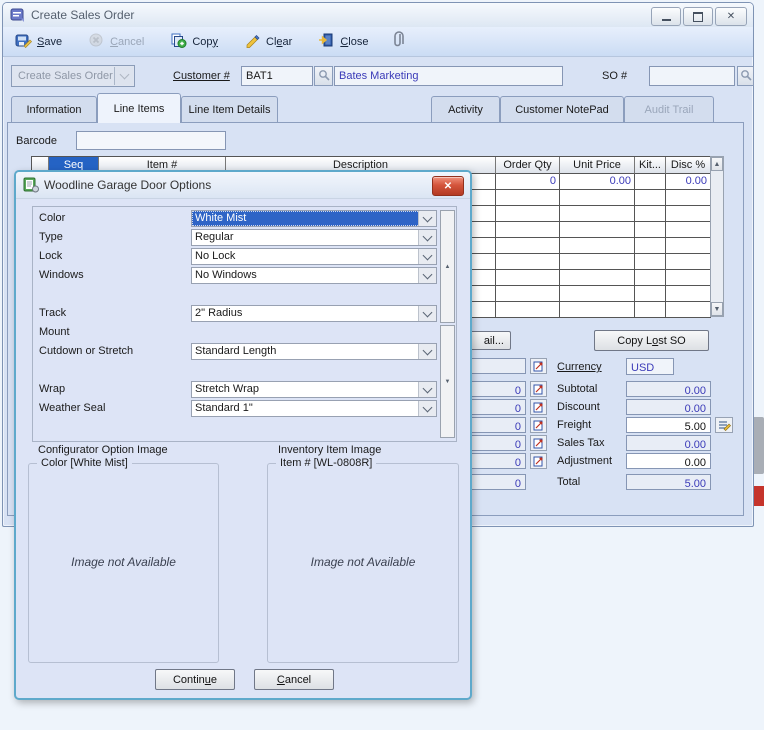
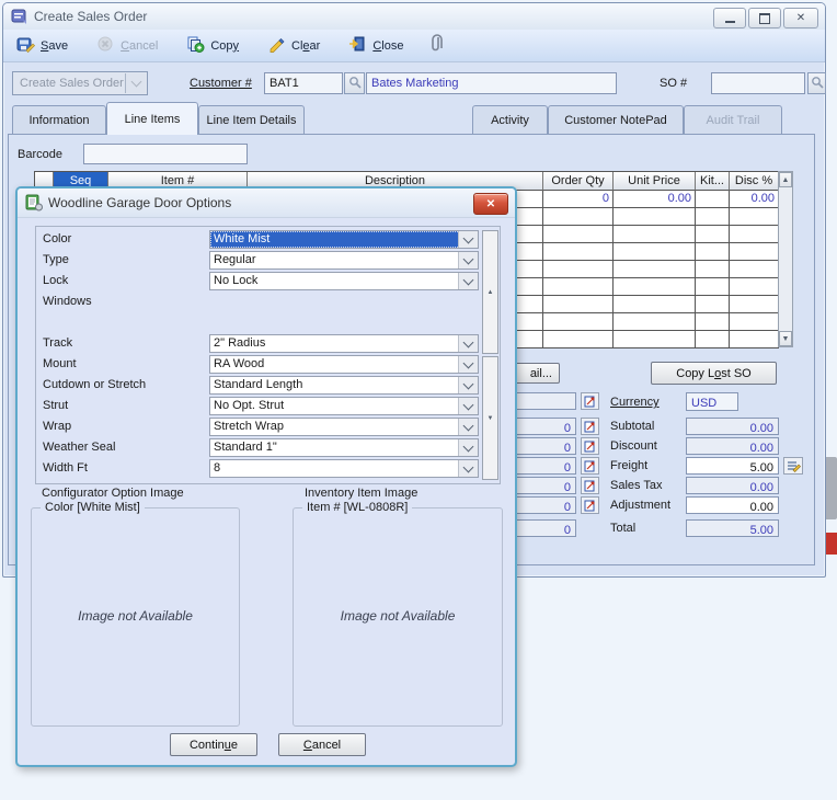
  Create Sales Order
  ✕
  Save
  Cancel
  Copy
  Clear
  Close
  Create Sales Order
  Customer #
  BAT1
  Bates Marketing
  SO #
  Information
  Line Items
  Line Item Details
  Activity
  Customer NotePad
  Audit Trail
  Barcode
  Seq
  Item #
  Description
  Order Qty
  Unit Price
  Kit...
  Disc %
  0
  0.00
  0.00
  ail...
  Copy L
  o
  st SO
  0
  0
  0
  0
  0
  0
  Currency
  USD
  Subtotal
  0.00
  Discount
  0.00
  Freight
  5.00
  Sales Tax
  0.00
  Adjustment
  0.00
  Total
  5.00
  Woodline Garage Door Options
  ✕
  Color
  White Mist
  Type
  Regular
  Lock
  No Lock
  Windows
- No Windows
  Track
  2" Radius
  Mount
+ RA Wood
  Cutdown or Stretch
  Standard Length
+ Strut
+ No Opt. Strut
  Wrap
  Stretch Wrap
  Weather Seal
  Standard 1"
+ Width Ft
+ 8
  Configurator Option Image
  Inventory Item Image
  Color [White Mist]
  Image not Available
  Item # [WL-0808R]
  Image not Available
  Contin
  u
  e
  C
  ancel
